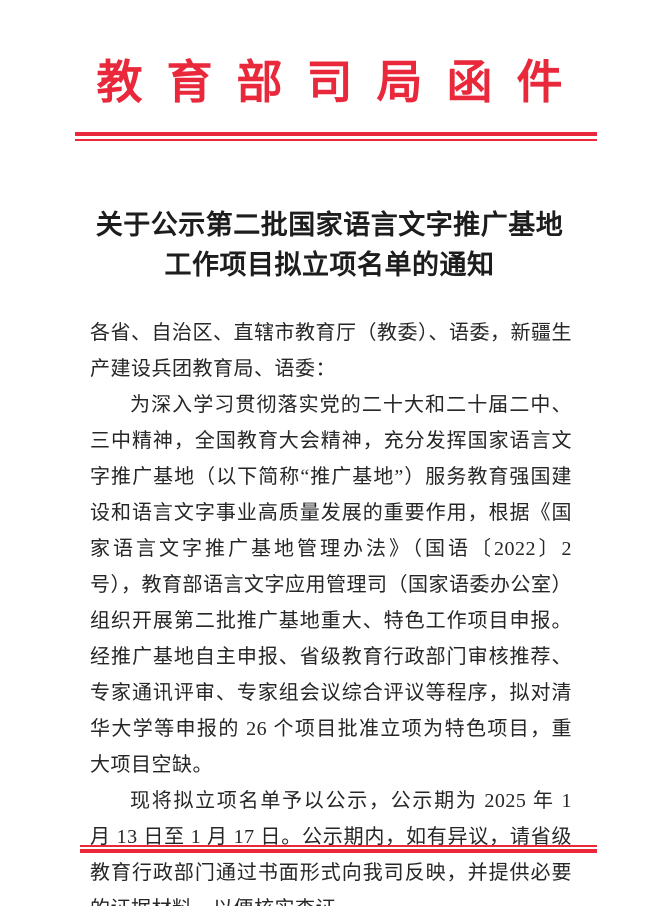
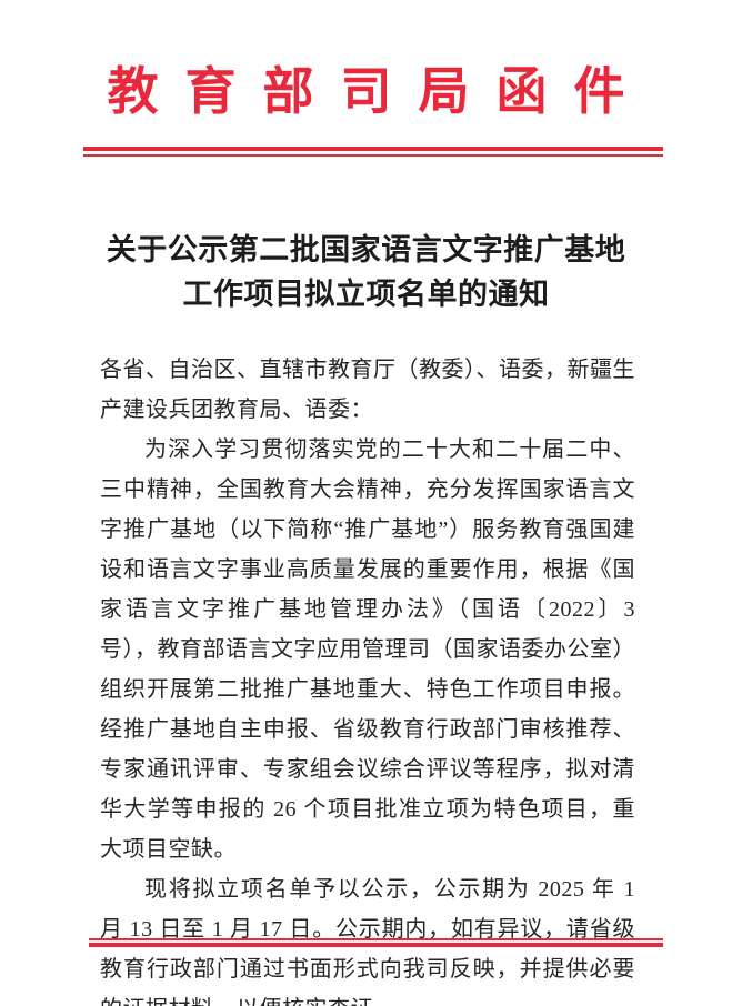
  教育部司局函件
  关于公示第二批国家语言文字推广基地
  工作项目拟立项名单的通知
  各省、自治区、直辖市教育厅（教委）、语委，新疆生产建设兵团教育局、语委：
- 为深入学习贯彻落实党的二十大和二十届二中、三中精神，全国教育大会精神，充分发挥国家语言文字推广基地（以下简称“推广基地”）服务教育强国建设和语言文字事业高质量发展的重要作用，根据《国家语言文字推广基地管理办法》（国语〔2022〕2 号），教育部语言文字应用管理司（国家语委办公室）组织开展第二批推广基地重大、特色工作项目申报。经推广基地自主申报、省级教育行政部门审核推荐、专家通讯评审、专家组会议综合评议等程序，拟对清华大学等申报的 26 个项目批准立项为特色项目，重大项目空缺。
+ 为深入学习贯彻落实党的二十大和二十届二中、三中精神，全国教育大会精神，充分发挥国家语言文字推广基地（以下简称“推广基地”）服务教育强国建设和语言文字事业高质量发展的重要作用，根据《国家语言文字推广基地管理办法》（国语〔2022〕3 号），教育部语言文字应用管理司（国家语委办公室）组织开展第二批推广基地重大、特色工作项目申报。经推广基地自主申报、省级教育行政部门审核推荐、专家通讯评审、专家组会议综合评议等程序，拟对清华大学等申报的 26 个项目批准立项为特色项目，重大项目空缺。
  现将拟立项名单予以公示，公示期为 2025 年 1 月 13 日至 1 月 17 日。公示期内，如有异议，请省级教育行政部门通过书面形式向我司反映，并提供必要
